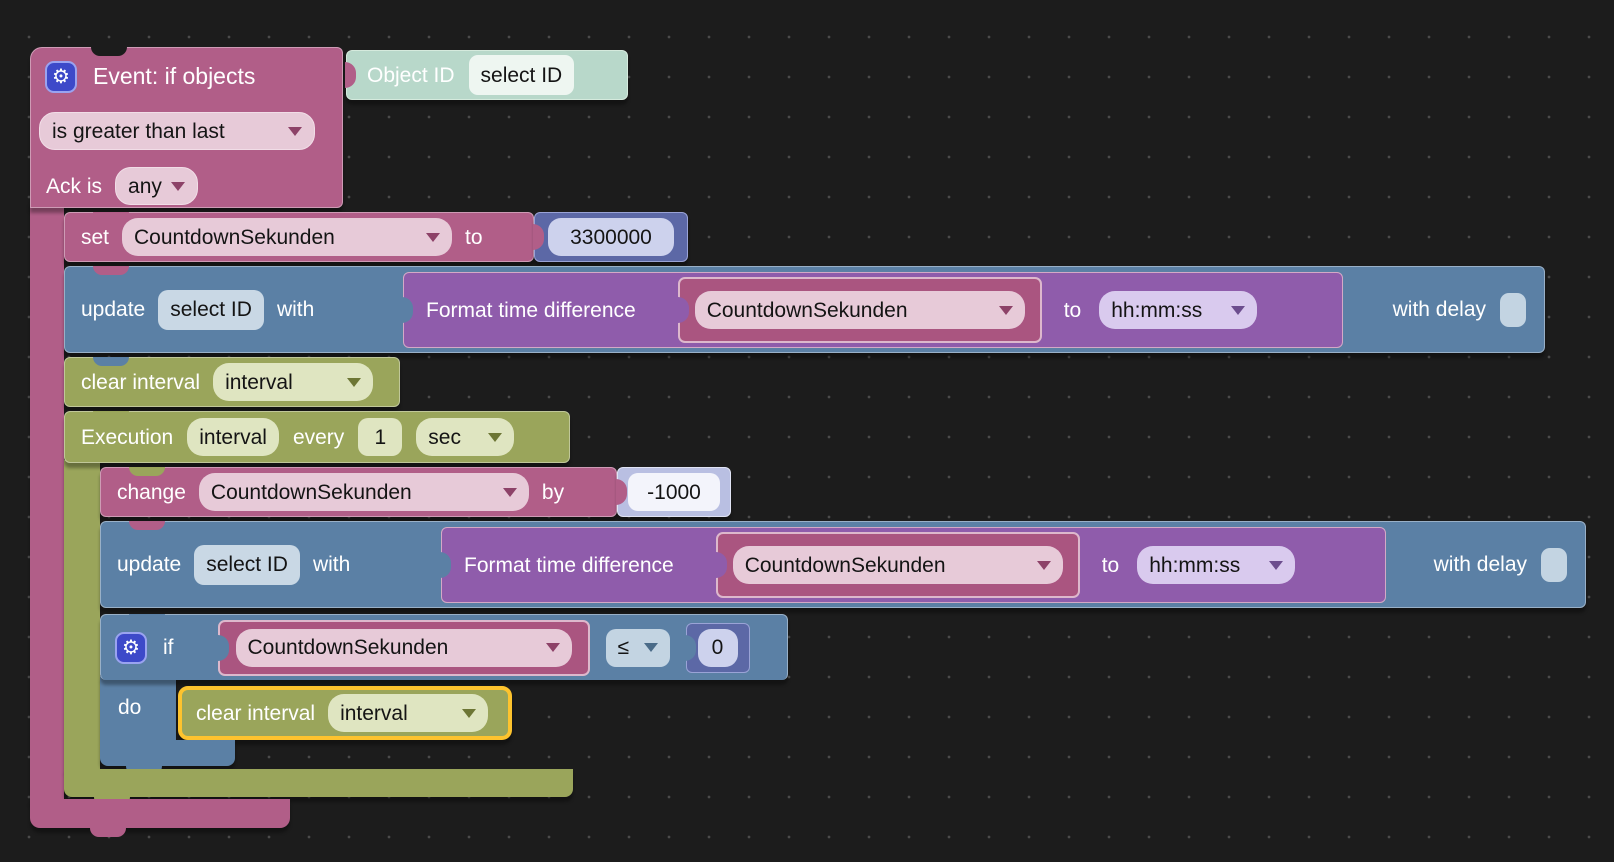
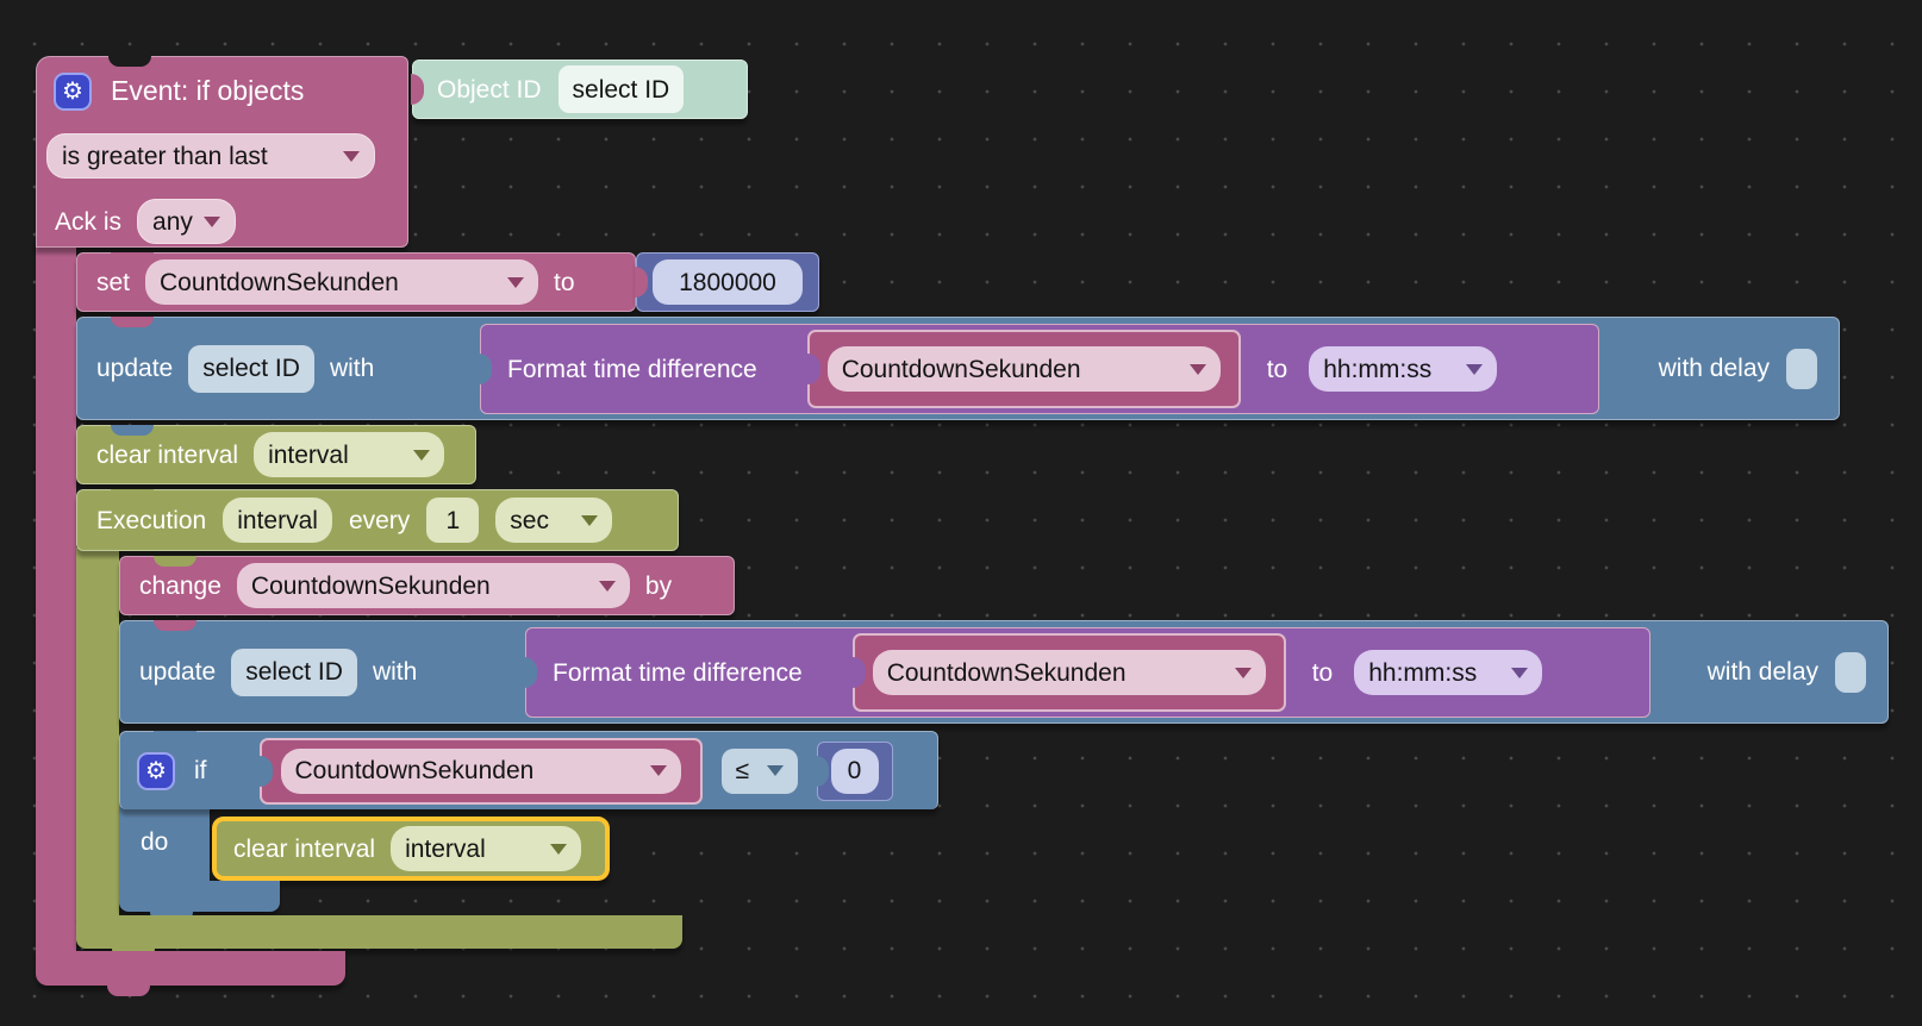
  ⚙
  Event: if objects
  is greater than last
  Ack is
  any
  Object ID
  select ID
  set
  CountdownSekunden
  to
- 3300000
+ 1800000
  update
  select ID
  with
  Format time difference
  CountdownSekunden
  to
  hh:mm:ss
  with delay
  clear interval
  interval
  Execution
  interval
  every
  1
  sec
  change
  CountdownSekunden
  by
- -1000
  update
  select ID
  with
  Format time difference
  CountdownSekunden
  to
  hh:mm:ss
  with delay
  do
  ⚙
  if
  CountdownSekunden
  ≤
  0
  clear interval
  interval
